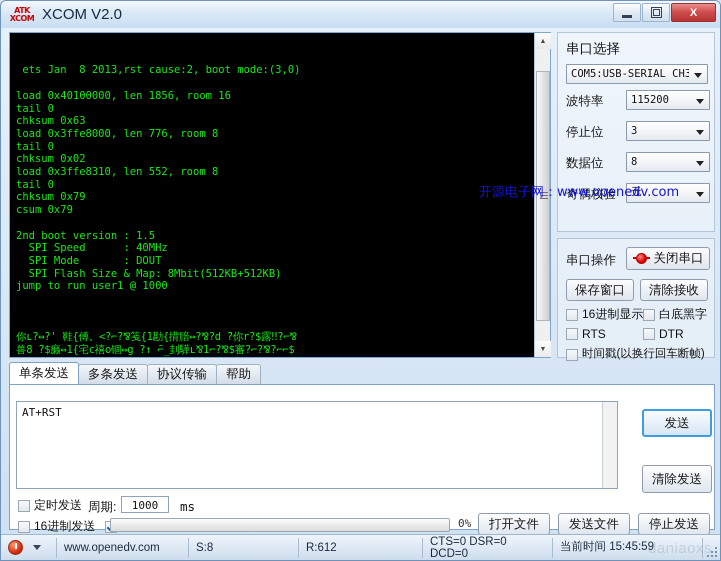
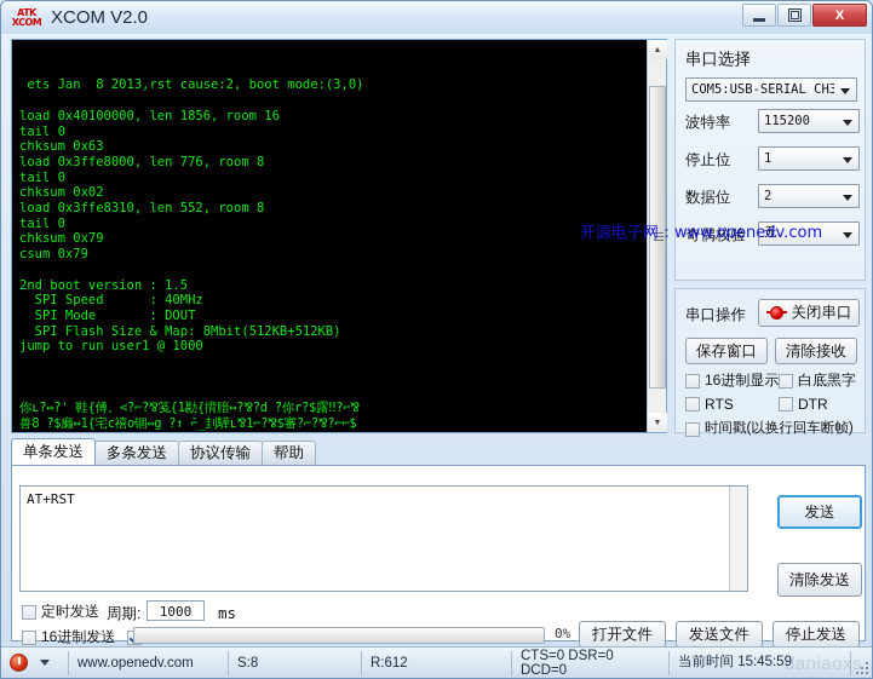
  ATK
  XCOM
  XCOM V2.0
  X
  ets Jan 8 2013,rst cause:2, boot mode:(3,0)
  load 0x40100000, len 1856, room 16
  tail 0
  chksum 0x63
  load 0x3ffe8000, len 776, room 8
  tail 0
  chksum 0x02
  load 0x3ffe8310, len 552, room 8
  tail 0
  chksum 0x79
  csum 0x79
  2nd boot version : 1.5
  SPI Speed : 40MHz
  SPI Mode : DOUT
  SPI Flash Size & Map: 8Mbit(512KB+512KB)
  jump to run user1 @ 1000
  你ʟ?↔?' 鞋{傅。<?⌐?⅋笺{1勘{揹腤↔?⅋?d ̄?你r?$露‼?⌐⅋
  兽8 ̄?$癞↔1{宅c禧o锢↔g ?↑ ̄⌐_刲驊ʟ⅋1⌐?⅋$審?⌐?⅋?⌐⌐$
  串口选择
  COM5:USB-SERIAL CH3
  波特率
  115200
  停止位
- 3
+ 1
  数据位
- 8
+ 2
  奇偶校验
  无
  串口操作
  关闭串口
  保存窗口
  清除接收
  16进制显示
  白底黑字
  RTS
  DTR
  时间戳(以换行回车断帧)
  单条发送
  多条发送
  协议传输
  帮助
  AT+RST
  发送
  清除发送
  定时发送
  周期:
  1000
  ms
  16进制发送
  0%
  打开文件
  发送文件
  停止发送
  开源电子网：www.openedv.com
  www.openedv.com
  S:8
  R:612
  CTS=0 DSR=0 DCD=0
  当前时间 15:45:59
  daniaoxs
